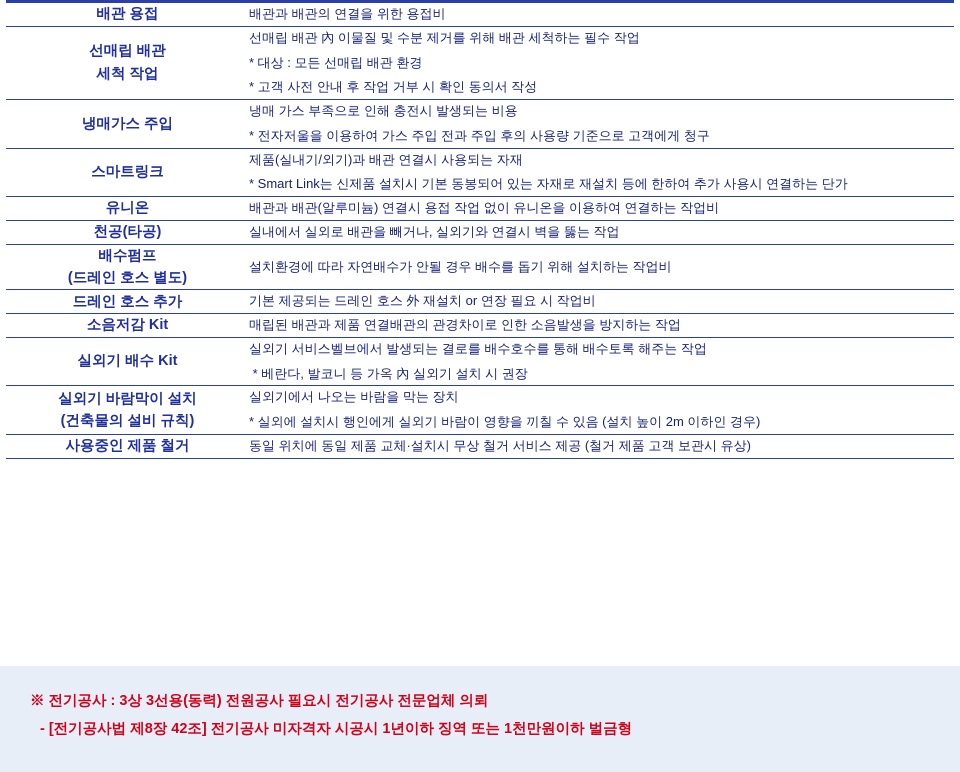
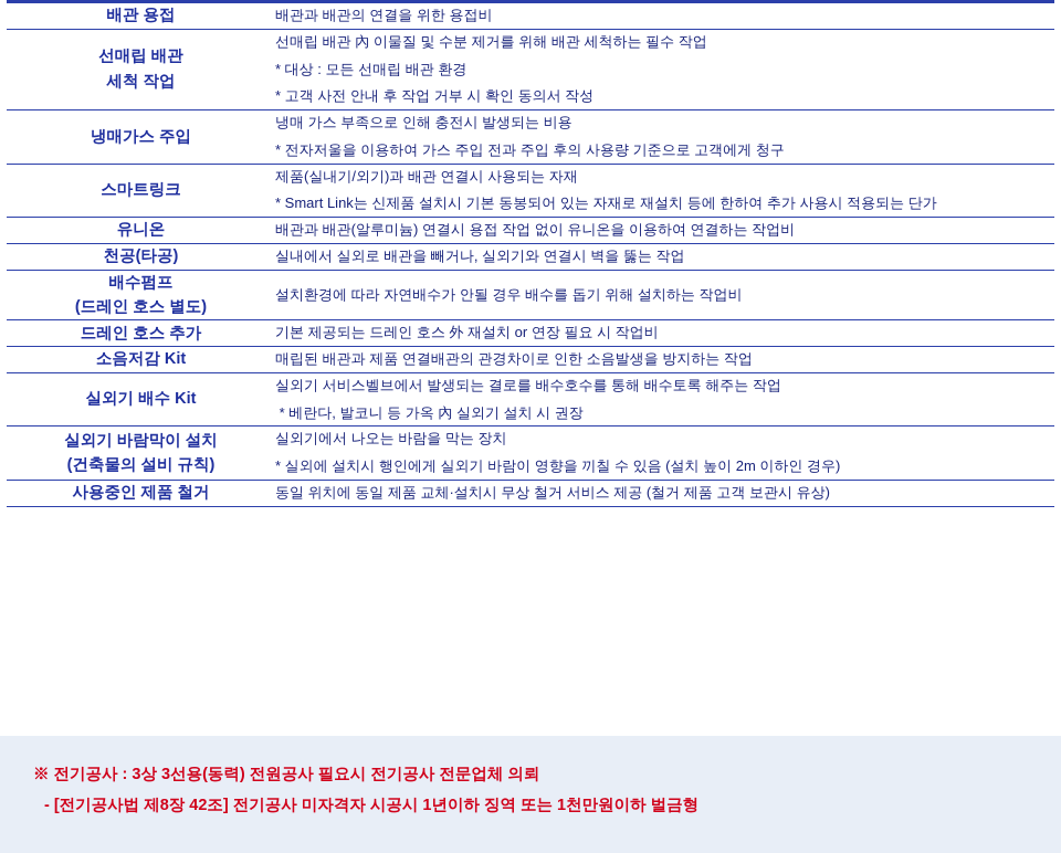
  배관 용접	배관과 배관의 연결을 위한 용접비
  선매립 배관 세척 작업	선매립 배관 內 이물질 및 수분 제거를 위해 배관 세척하는 필수 작업 * 대상 : 모든 선매립 배관 환경 * 고객 사전 안내 후 작업 거부 시 확인 동의서 작성
  냉매가스 주입	냉매 가스 부족으로 인해 충전시 발생되는 비용 * 전자저울을 이용하여 가스 주입 전과 주입 후의 사용량 기준으로 고객에게 청구
- 스마트링크	제품(실내기/외기)과 배관 연결시 사용되는 자재 * Smart Link는 신제품 설치시 기본 동봉되어 있는 자재로 재설치 등에 한하여 추가 사용시 연결하는 단가
+ 스마트링크	제품(실내기/외기)과 배관 연결시 사용되는 자재 * Smart Link는 신제품 설치시 기본 동봉되어 있는 자재로 재설치 등에 한하여 추가 사용시 적용되는 단가
  유니온	배관과 배관(알루미늄) 연결시 용접 작업 없이 유니온을 이용하여 연결하는 작업비
  천공(타공)	실내에서 실외로 배관을 빼거나, 실외기와 연결시 벽을 뚫는 작업
  배수펌프 (드레인 호스 별도)	설치환경에 따라 자연배수가 안될 경우 배수를 돕기 위해 설치하는 작업비
  드레인 호스 추가	기본 제공되는 드레인 호스 外 재설치 or 연장 필요 시 작업비
  소음저감 Kit	매립된 배관과 제품 연결배관의 관경차이로 인한 소음발생을 방지하는 작업
  실외기 배수 Kit	실외기 서비스벨브에서 발생되는 결로를 배수호수를 통해 배수토록 해주는 작업 * 베란다, 발코니 등 가옥 內 실외기 설치 시 권장
  실외기 바람막이 설치 (건축물의 설비 규칙)	실외기에서 나오는 바람을 막는 장치 * 실외에 설치시 행인에게 실외기 바람이 영향을 끼칠 수 있음 (설치 높이 2m 이하인 경우)
  사용중인 제품 철거	동일 위치에 동일 제품 교체·설치시 무상 철거 서비스 제공 (철거 제품 고객 보관시 유상)
  ※ 전기공사 : 3상 3선용(동력) 전원공사 필요시 전기공사 전문업체 의뢰
  - [전기공사법 제8장 42조] 전기공사 미자격자 시공시 1년이하 징역 또는 1천만원이하 벌금형
